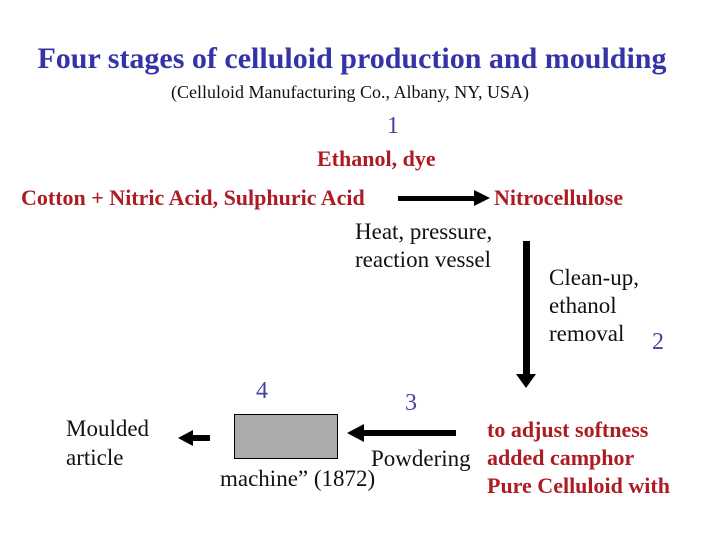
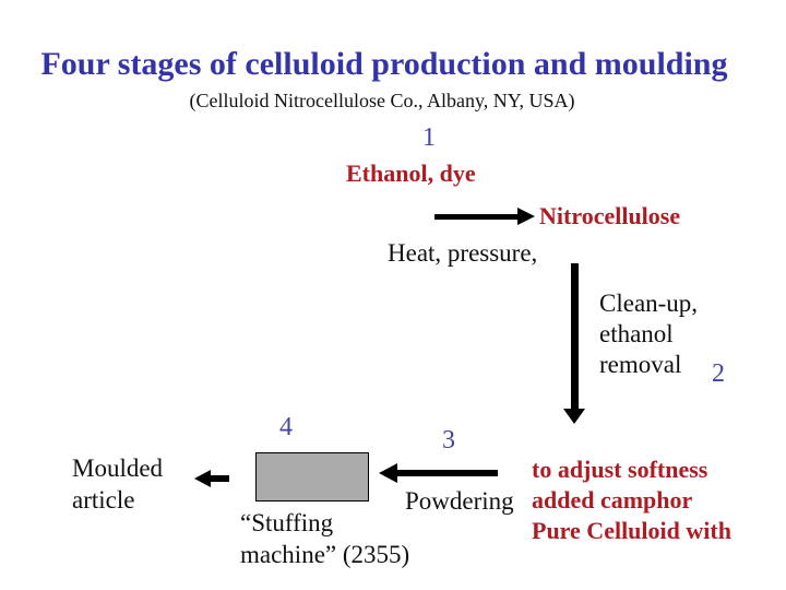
  Four stages of celluloid production and moulding
- (Celluloid Manufacturing Co., Albany, NY, USA)
+ (Celluloid Nitrocellulose Co., Albany, NY, USA)
  1
  Ethanol, dye
- Cotton + Nitric Acid, Sulphuric Acid
  Nitrocellulose
  Heat, pressure,
- reaction vessel
  Clean-up,
  ethanol
  removal
  2
  4
  3
  Moulded
  article
+ “Stuffing
- machine” (1872)
+ machine” (2355)
  Powdering
  to adjust softness
  added camphor
  Pure Celluloid with
